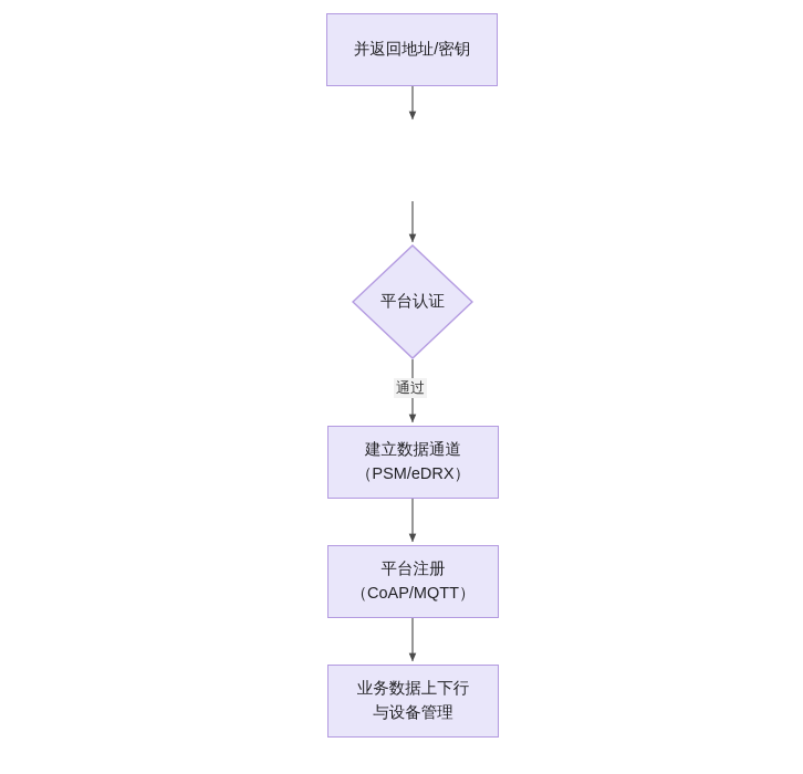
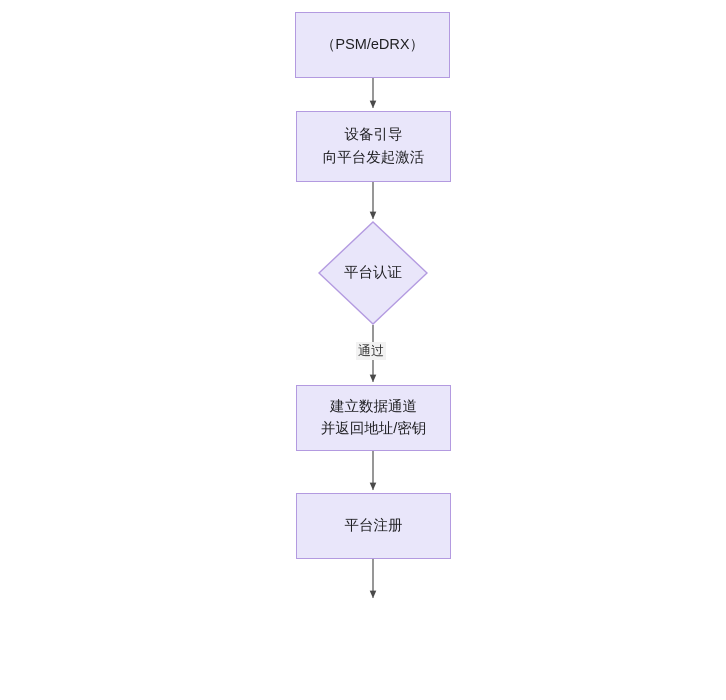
- 并返回地址/密钥
+ （PSM/eDRX）
+ 设备引导
+ 向平台发起激活
  平台认证
  通过
  建立数据通道
- （PSM/eDRX）
+ 并返回地址/密钥
  平台注册
- （CoAP/MQTT）
- 业务数据上下行
- 与设备管理
